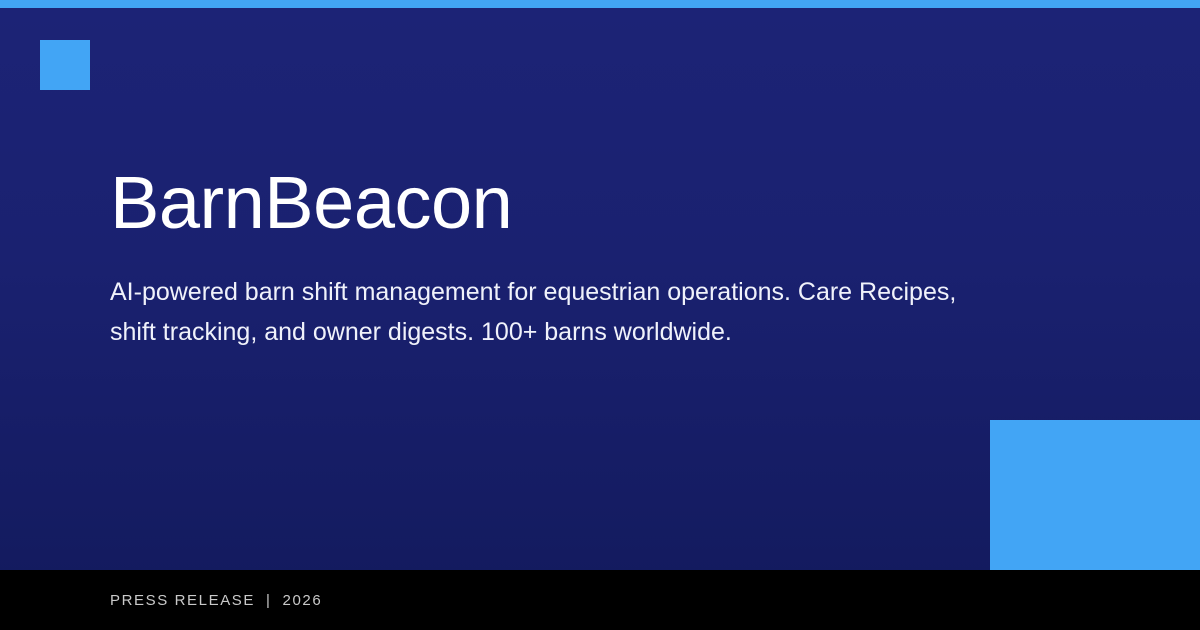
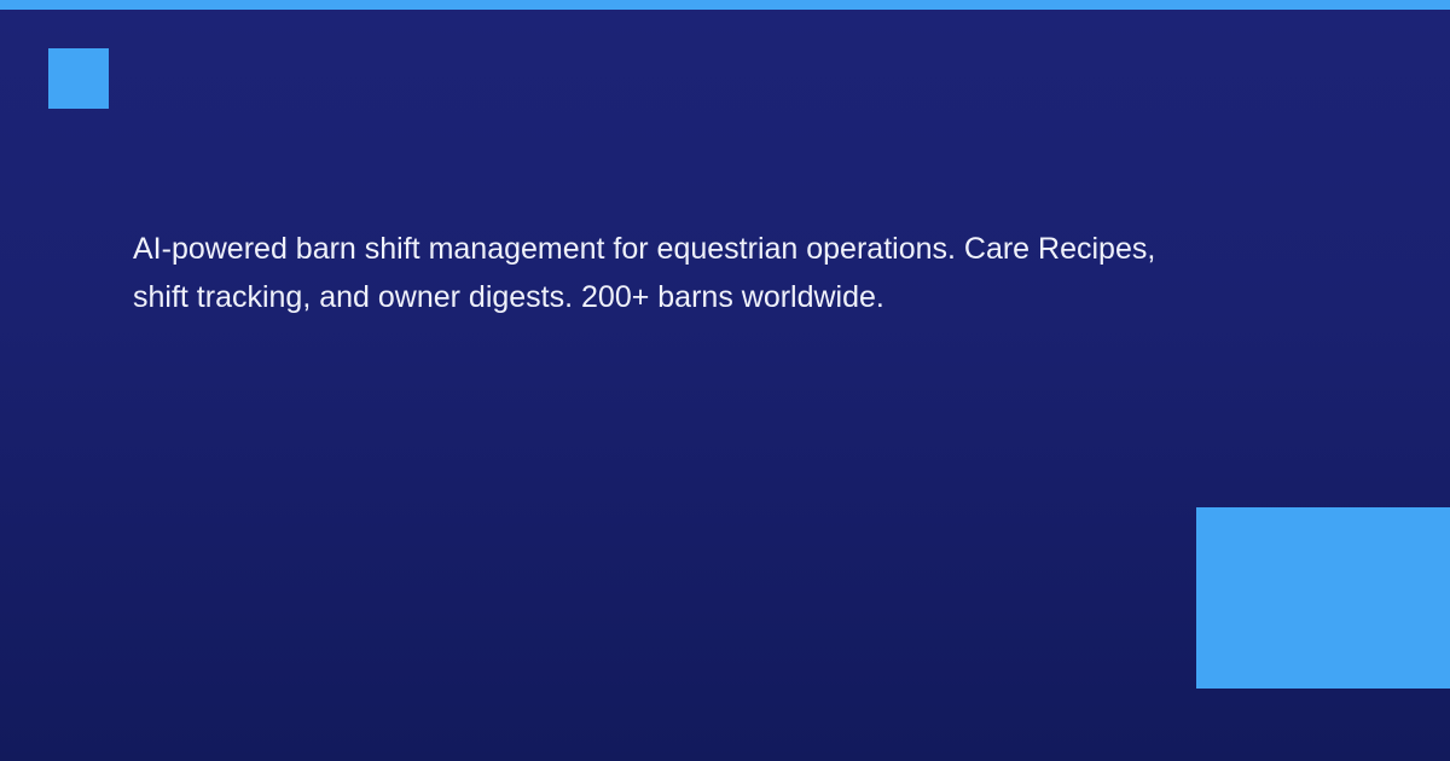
- BarnBeacon
- AI-powered barn shift management for equestrian operations. Care Recipes, shift tracking, and owner digests. 100+ barns worldwide.
+ AI-powered barn shift management for equestrian operations. Care Recipes, shift tracking, and owner digests. 200+ barns worldwide.
- PRESS RELEASE
- |
- 2026
